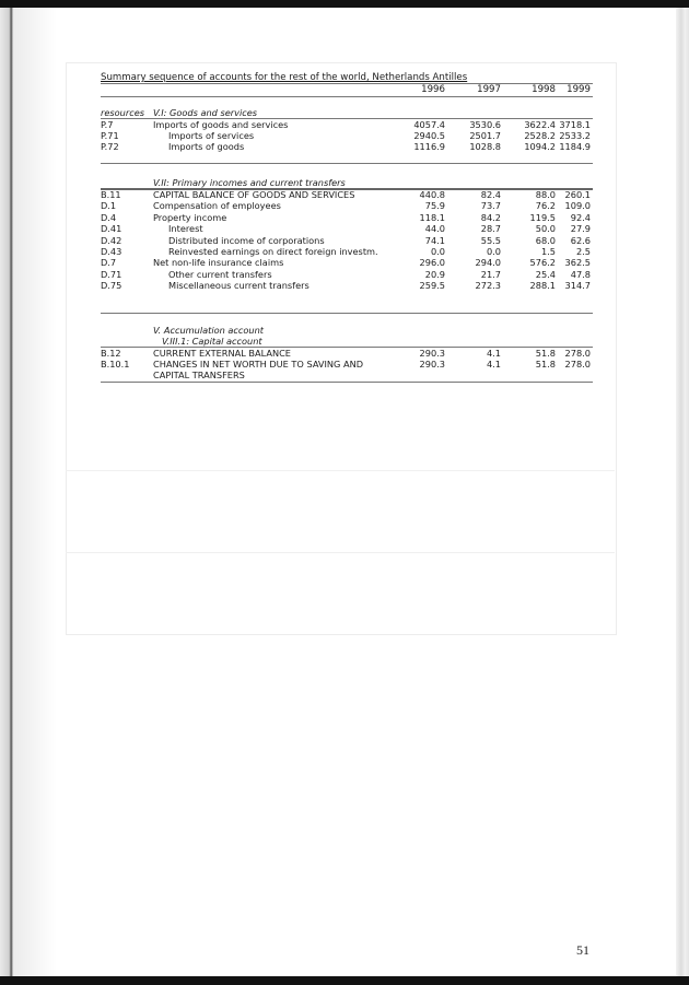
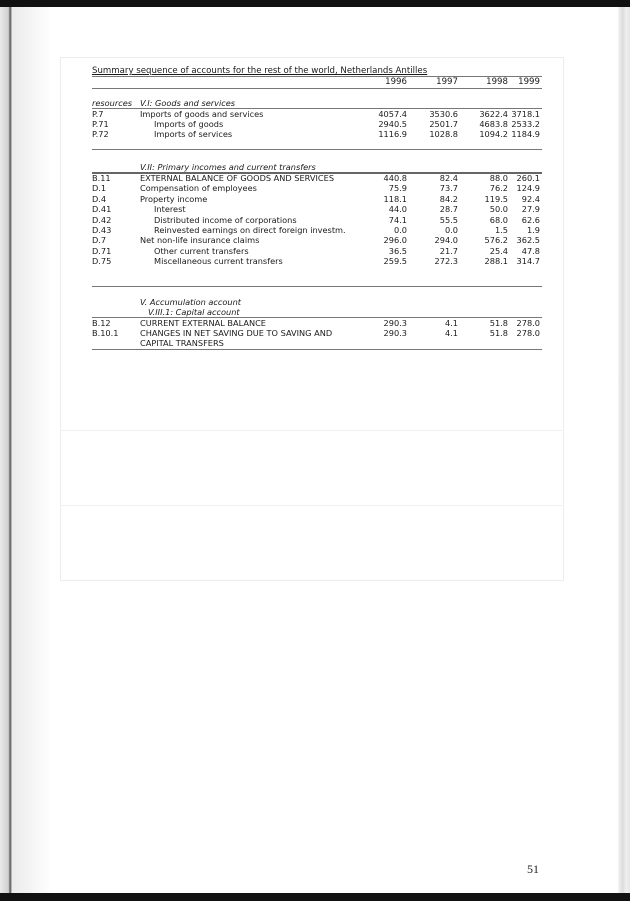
  Summary sequence of accounts for the rest of the world, Netherlands Antilles
  1996
  1997
  1998
  1999
  resources
  V.I: Goods and services
  P.7
  Imports of goods and services
  4057.4
  3530.6
  3622.4
  3718.1
  P.71
- Imports of services
+ Imports of goods
  2940.5
  2501.7
- 2528.2
+ 4683.8
  2533.2
  P.72
- Imports of goods
+ Imports of services
  1116.9
  1028.8
  1094.2
  1184.9
  V.II: Primary incomes and current transfers
  B.11
- CAPITAL BALANCE OF GOODS AND SERVICES
+ EXTERNAL BALANCE OF GOODS AND SERVICES
  440.8
  82.4
  88.0
  260.1
  D.1
  Compensation of employees
  75.9
  73.7
  76.2
- 109.0
+ 124.9
  D.4
  Property income
  118.1
  84.2
  119.5
  92.4
  D.41
  Interest
  44.0
  28.7
  50.0
  27.9
  D.42
  Distributed income of corporations
  74.1
  55.5
  68.0
  62.6
  D.43
  Reinvested earnings on direct foreign investm.
  0.0
  0.0
  1.5
- 2.5
+ 1.9
  D.7
  Net non-life insurance claims
  296.0
  294.0
  576.2
  362.5
  D.71
  Other current transfers
- 20.9
+ 36.5
  21.7
  25.4
  47.8
  D.75
  Miscellaneous current transfers
  259.5
  272.3
  288.1
  314.7
  V. Accumulation account
  V.III.1: Capital account
  B.12
  CURRENT EXTERNAL BALANCE
  290.3
  4.1
  51.8
  278.0
  B.10.1
- CHANGES IN NET WORTH DUE TO SAVING AND
+ CHANGES IN NET SAVING DUE TO SAVING AND
  290.3
  4.1
  51.8
  278.0
  CAPITAL TRANSFERS
  51
